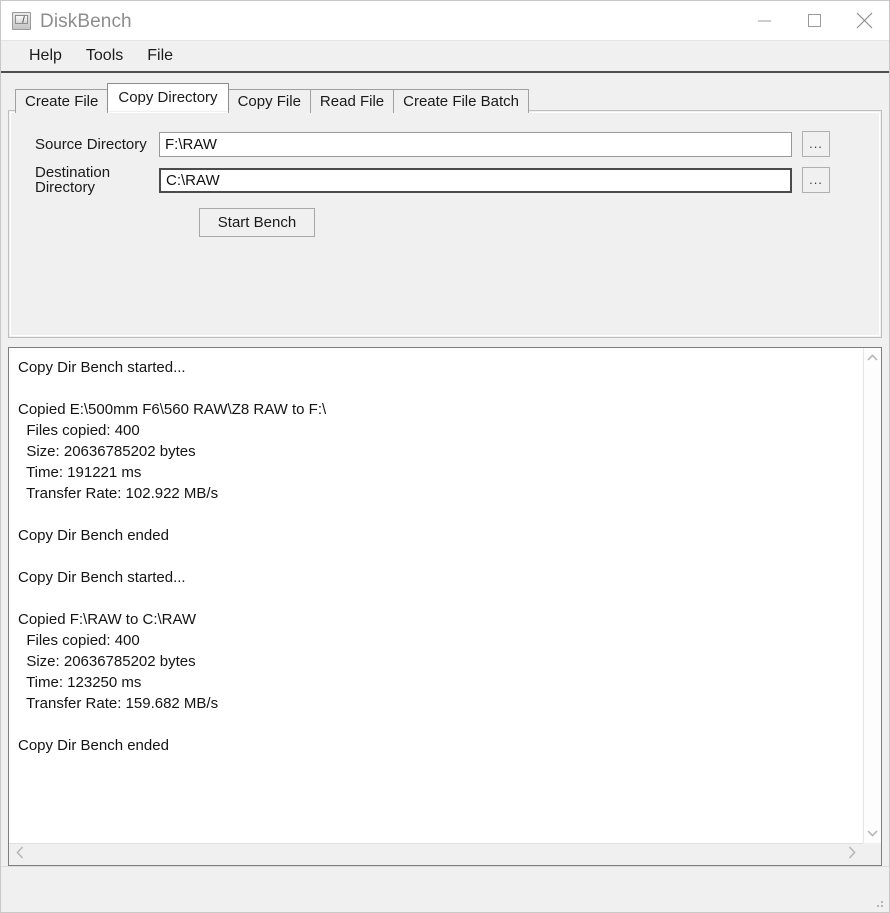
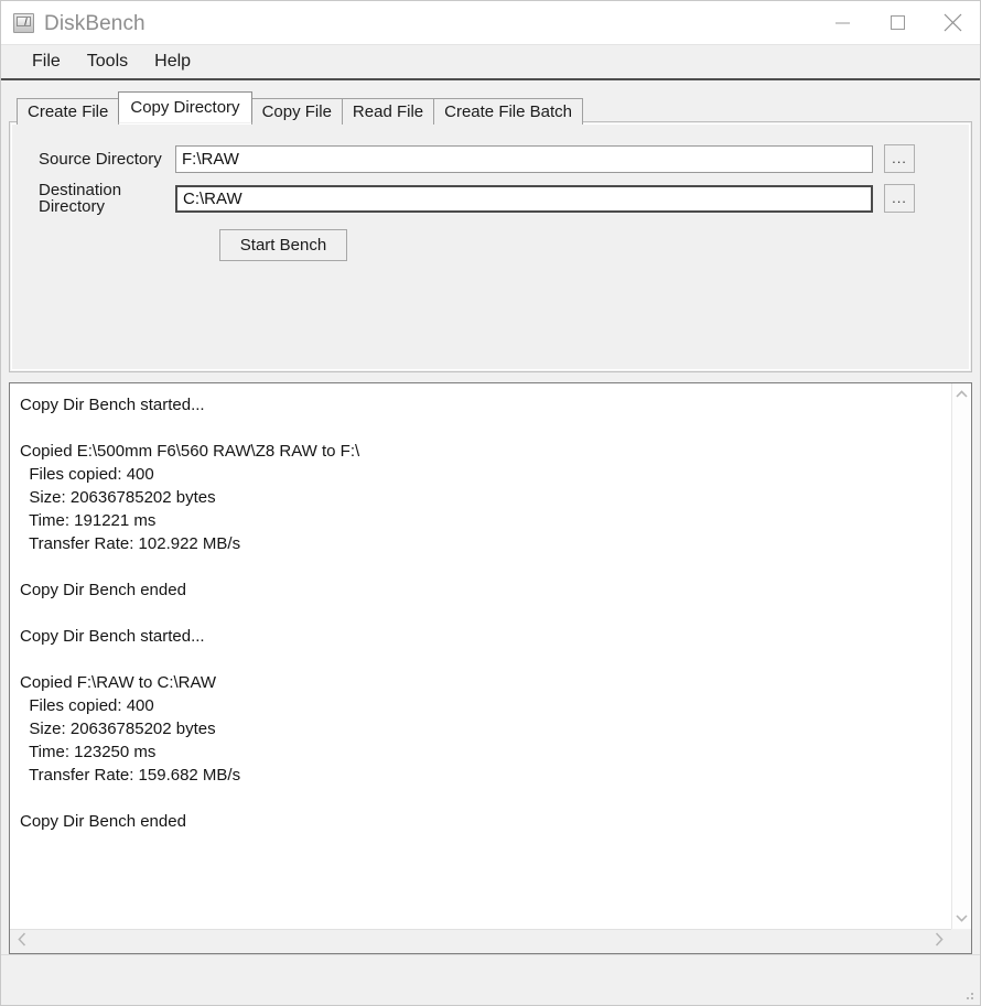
  DiskBench
- Help
+ File
  Tools
- File
+ Help
  Create File
  Copy Directory
  Copy File
  Read File
  Create File Batch
  Source Directory
  F:\RAW
  ...
  Destination Directory
  C:\RAW
  ...
  Start Bench
  Copy Dir Bench started...
  Copied E:\500mm F6\560 RAW\Z8 RAW to F:\
  Files copied: 400
  Size: 20636785202 bytes
  Time: 191221 ms
  Transfer Rate: 102.922 MB/s
  Copy Dir Bench ended
  Copy Dir Bench started...
  Copied F:\RAW to C:\RAW
  Files copied: 400
  Size: 20636785202 bytes
  Time: 123250 ms
  Transfer Rate: 159.682 MB/s
  Copy Dir Bench ended
